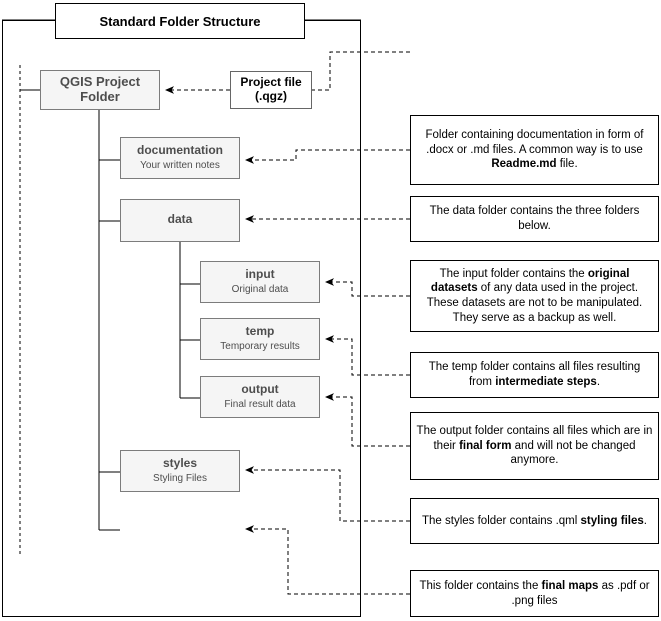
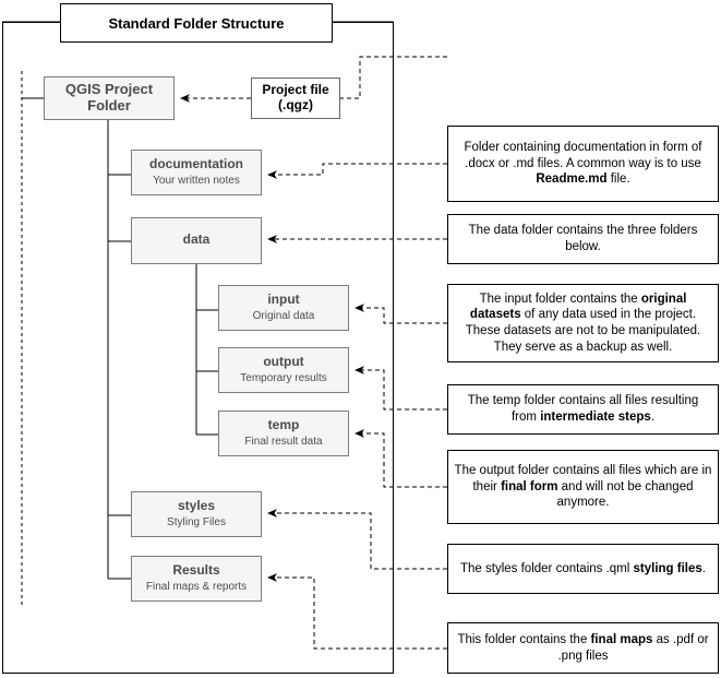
  Standard Folder Structure
  QGIS Project Folder
  Project file
  (.qgz)
  documentation
  Your written notes
  data
  input
  Original data
- temp
+ output
  Temporary results
- output
+ temp
  Final result data
  styles
  Styling Files
+ Results
+ Final maps & reports
  Folder containing documentation in form of .docx or .md files. A common way is to use Readme.md file.
  The data folder contains the three folders below.
  The input folder contains the original datasets of any data used in the project. These datasets are not to be manipulated. They serve as a backup as well.
  The temp folder contains all files resulting from intermediate steps.
  The output folder contains all files which are in their final form and will not be changed anymore.
  The styles folder contains .qml styling files.
  This folder contains the final maps as .pdf or .png files
